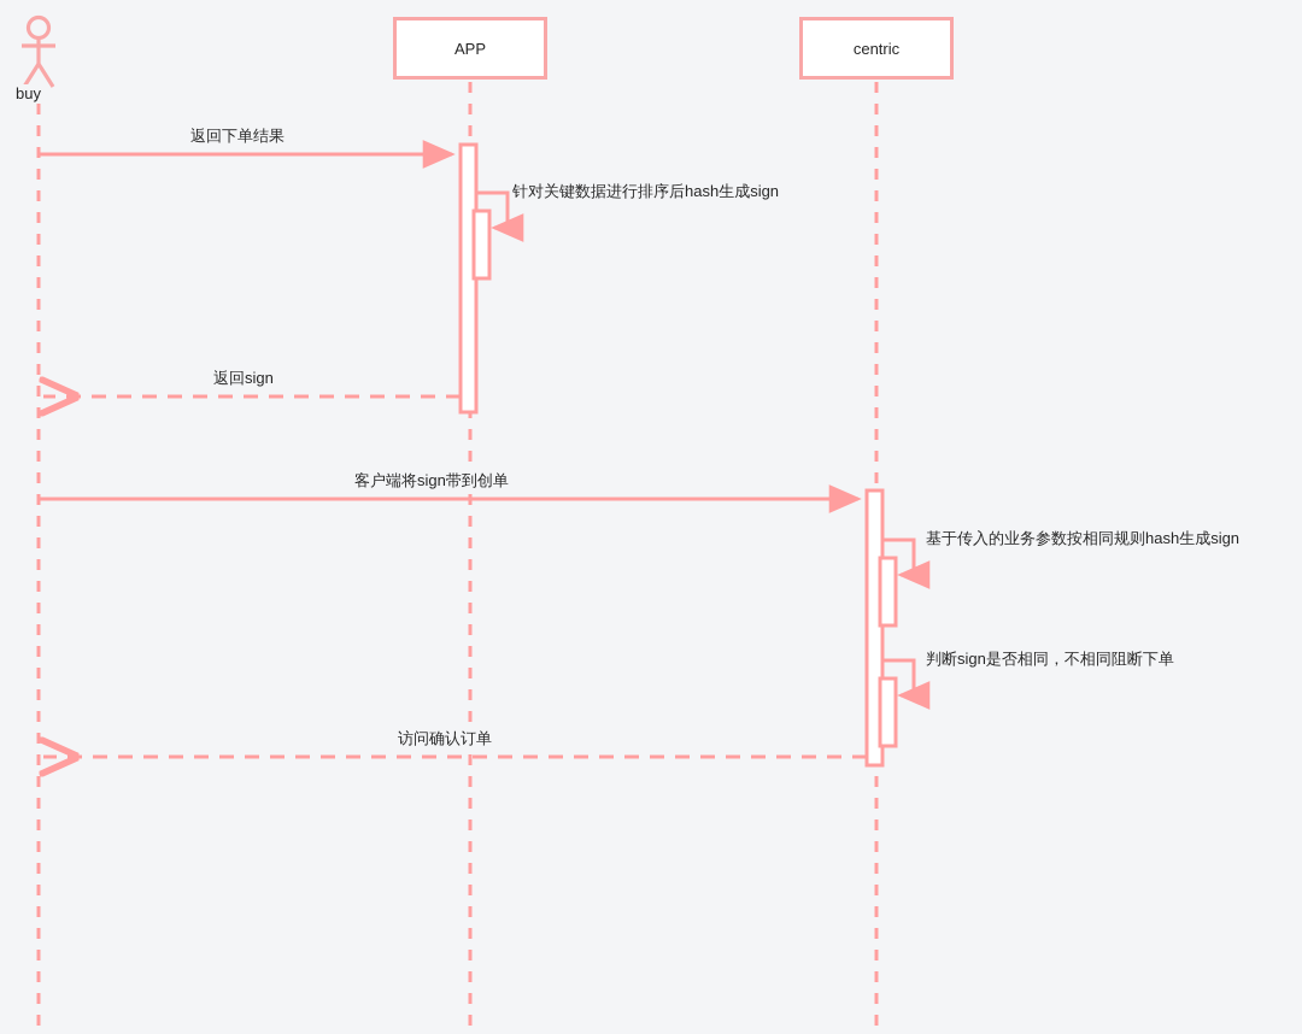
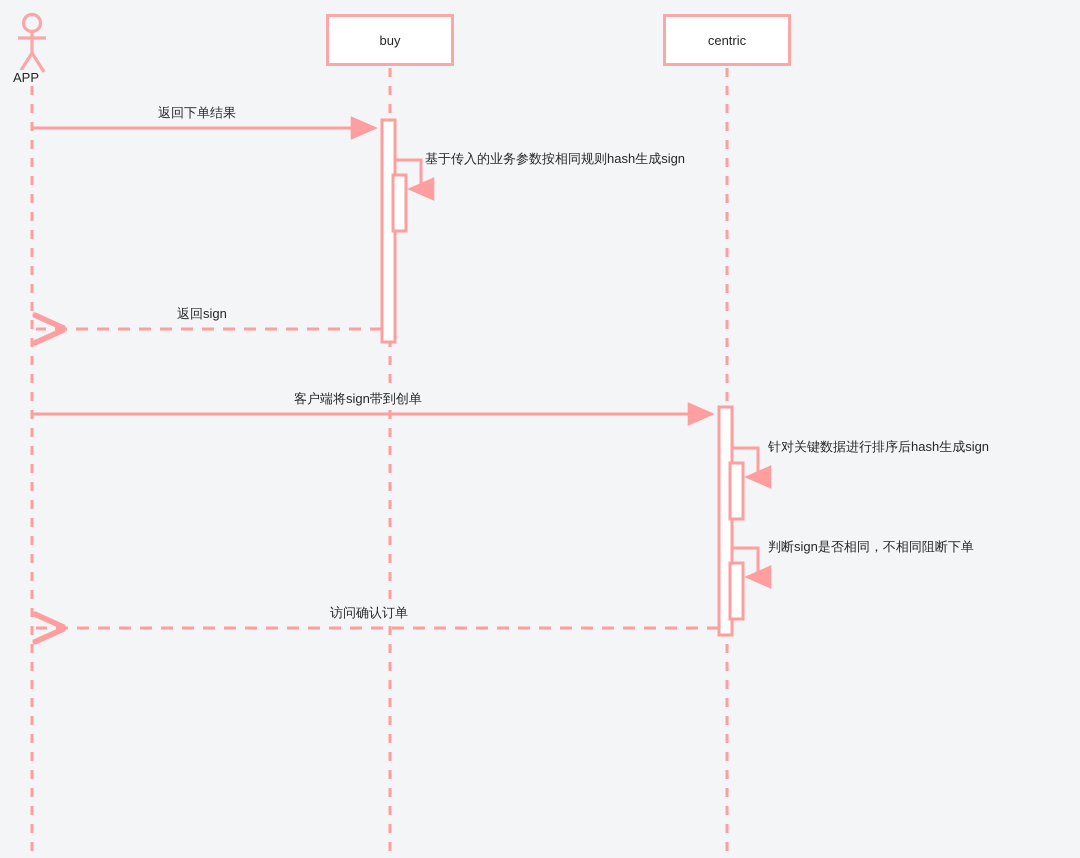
- APP
+ buy
  centric
- buy
+ APP
  返回下单结果
- 针对关键数据进行排序后hash生成sign
+ 基于传入的业务参数按相同规则hash生成sign
  返回sign
  客户端将sign带到创单
- 基于传入的业务参数按相同规则hash生成sign
+ 针对关键数据进行排序后hash生成sign
  判断sign是否相同，不相同阻断下单
  访问确认订单
